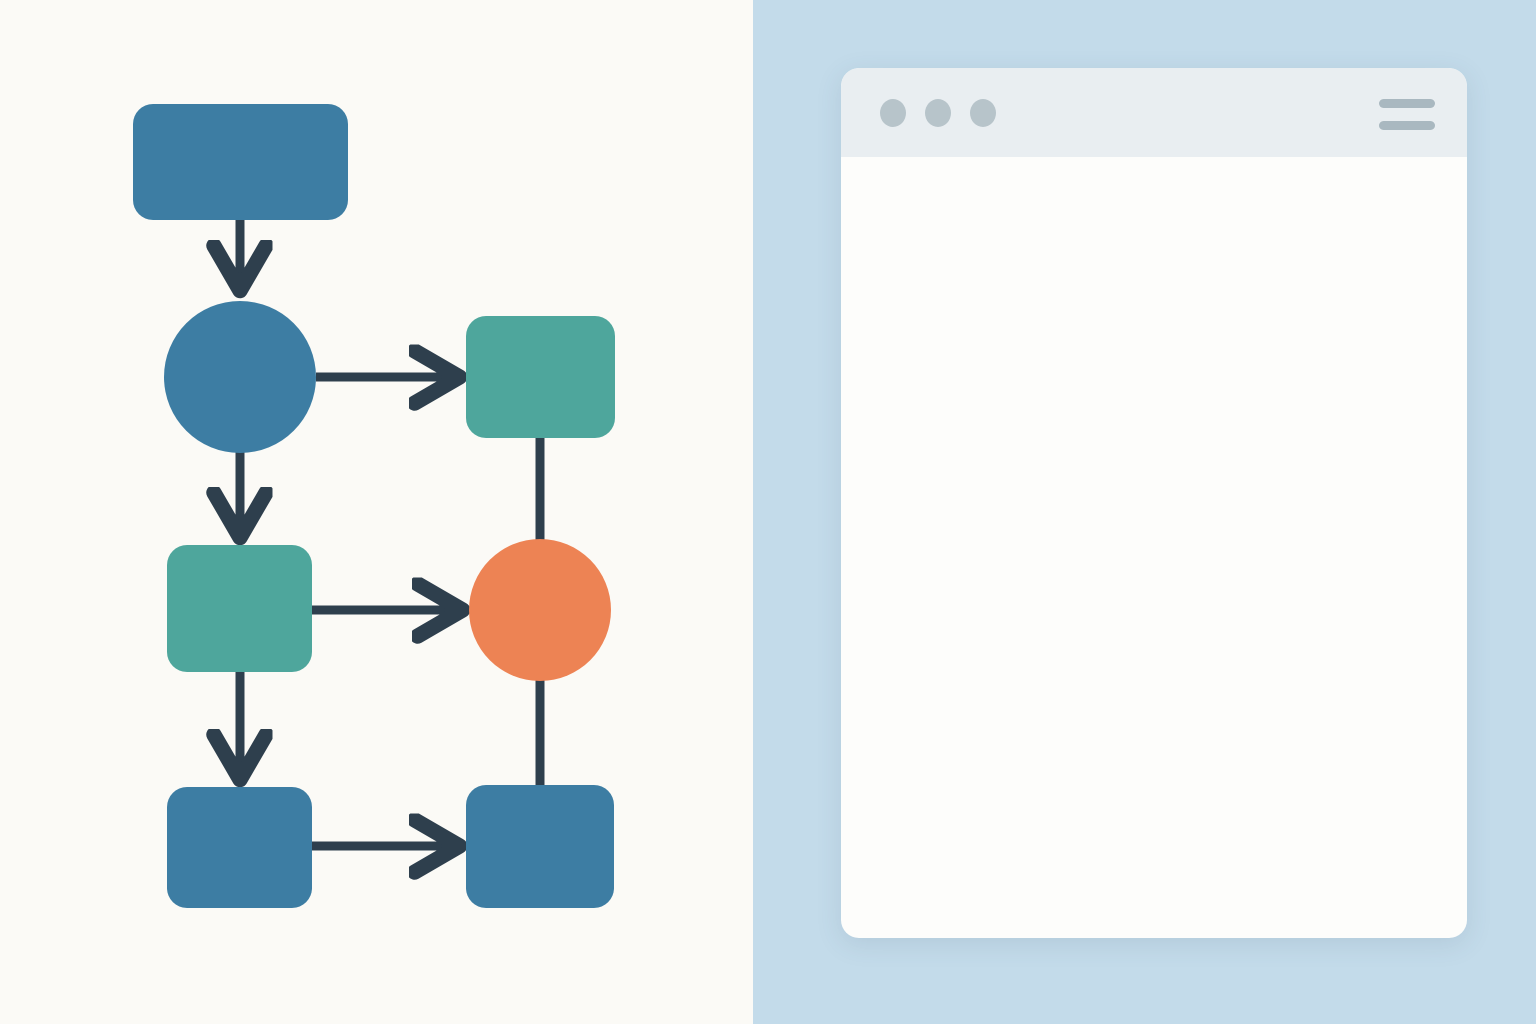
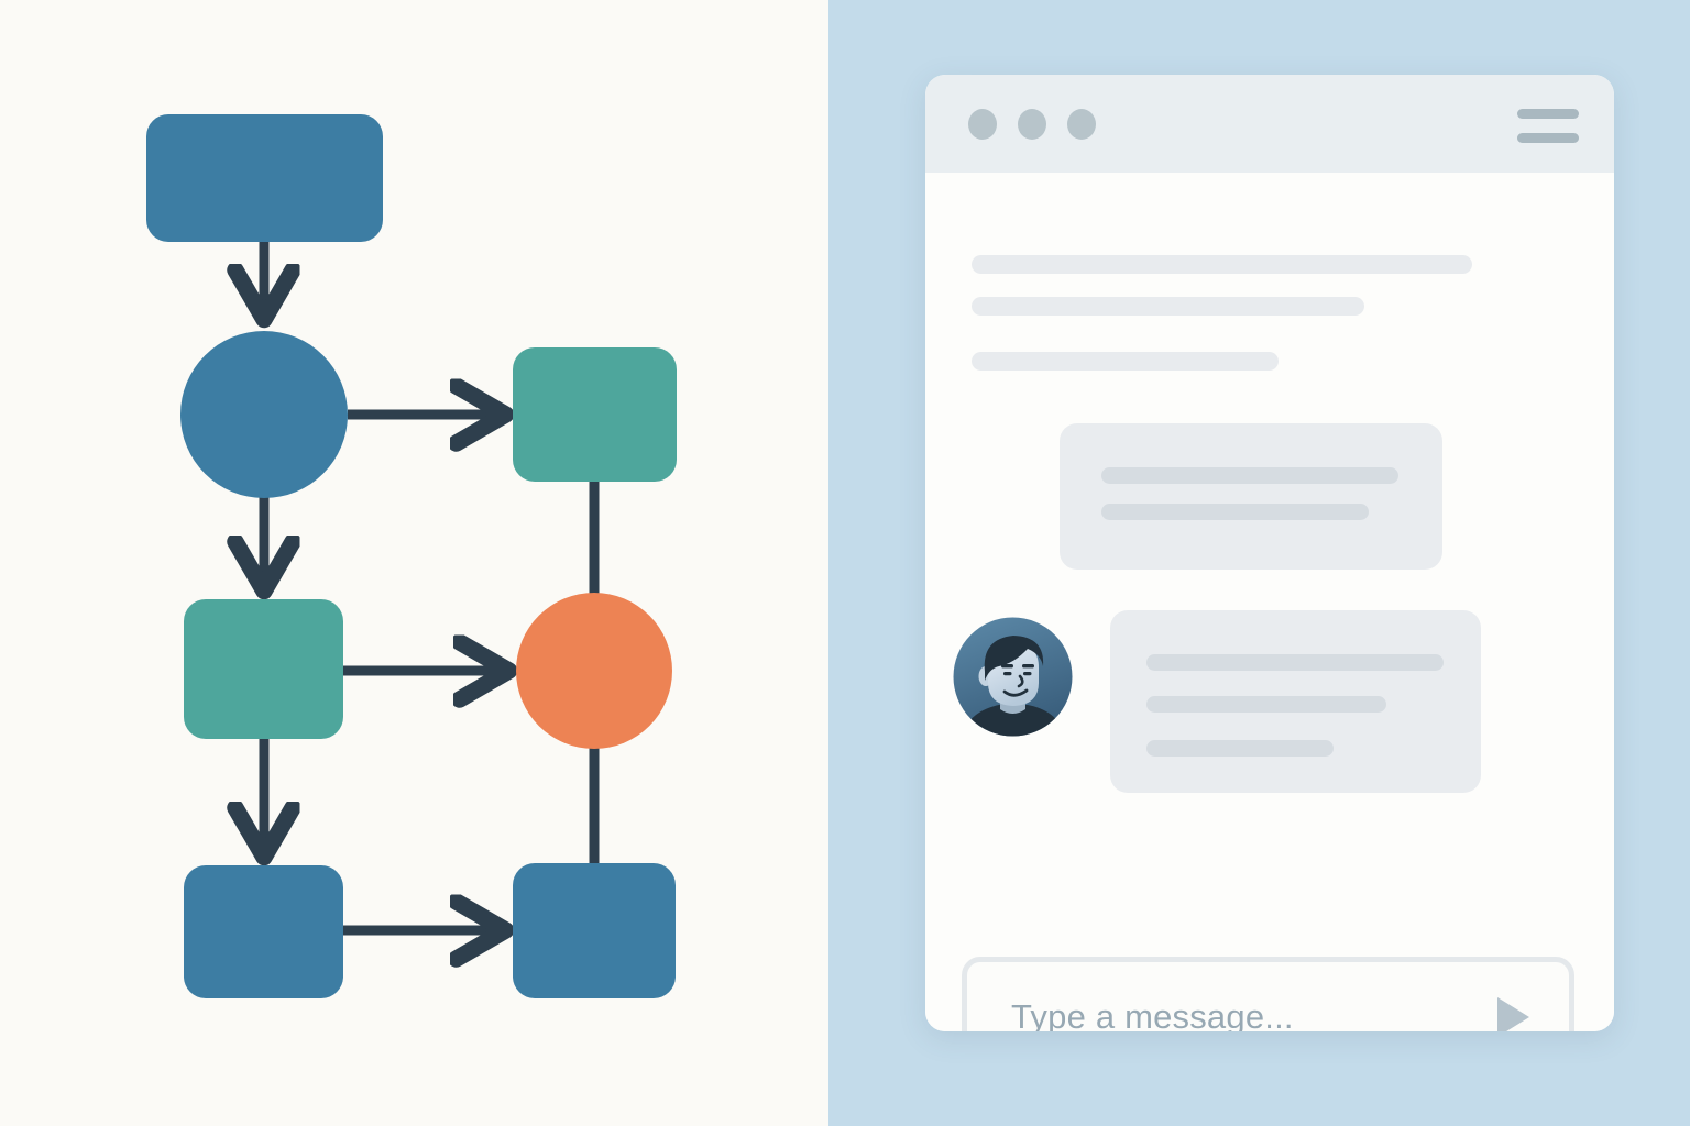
+ Type a message...
